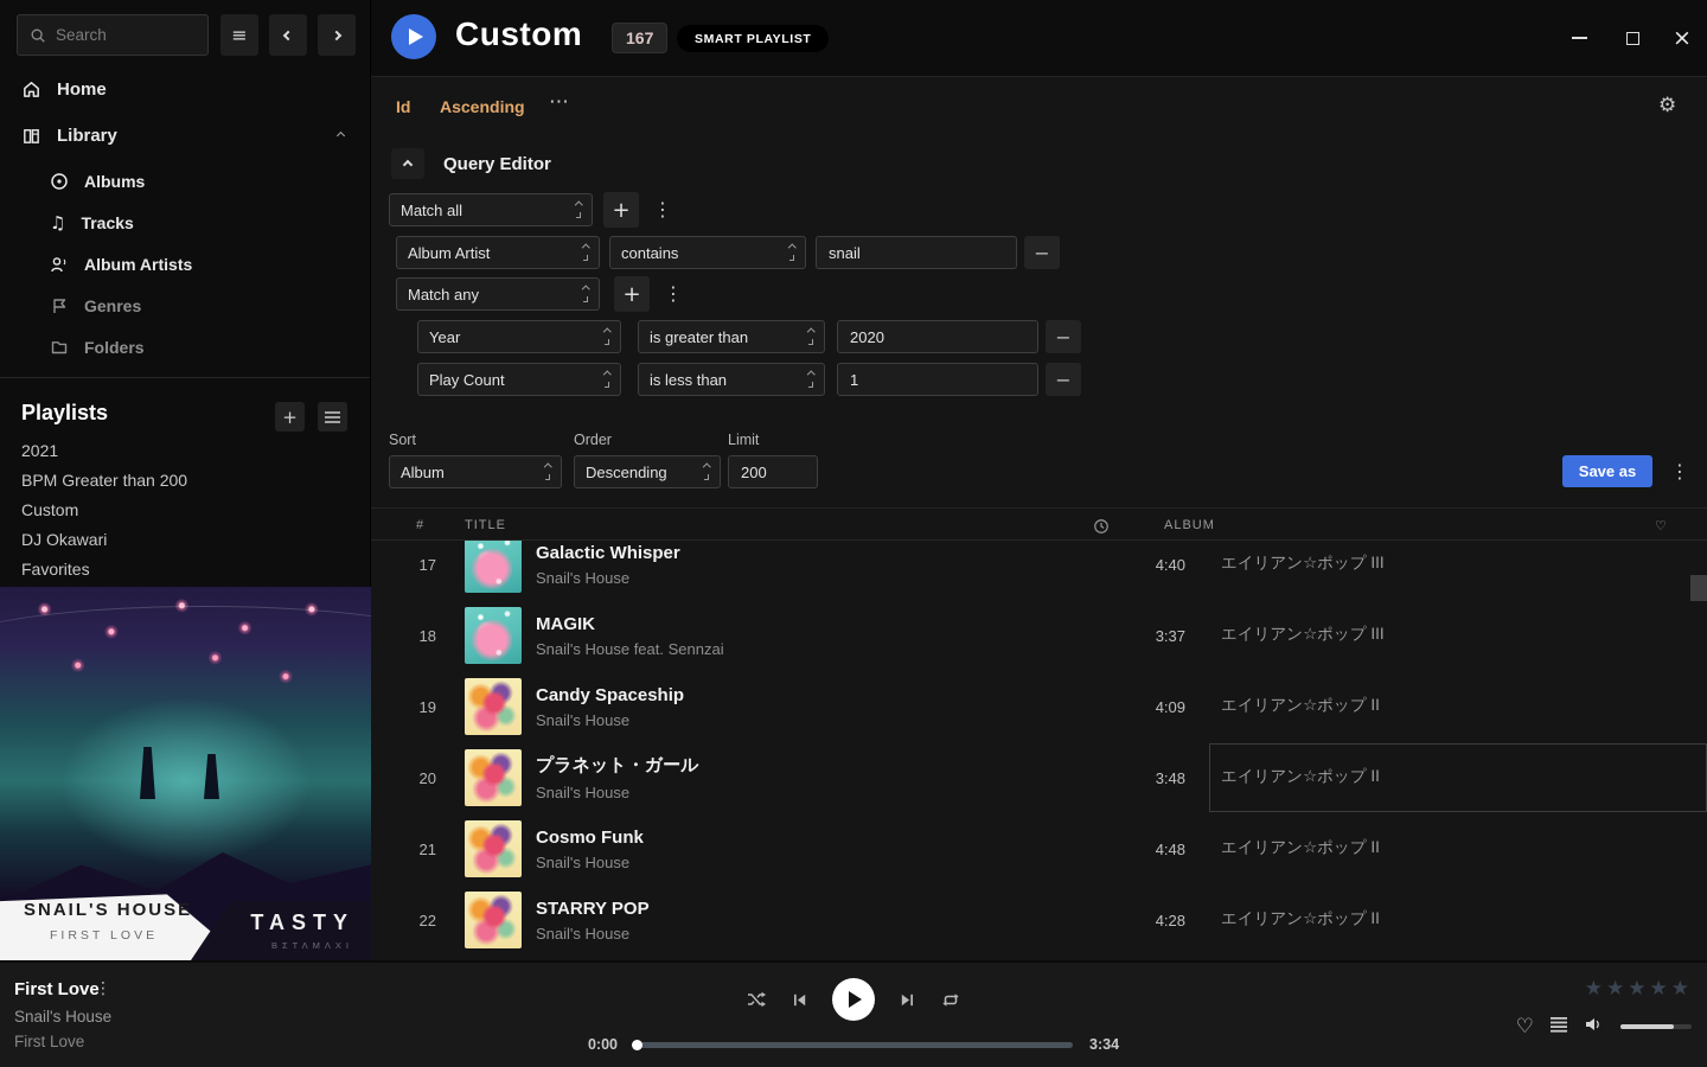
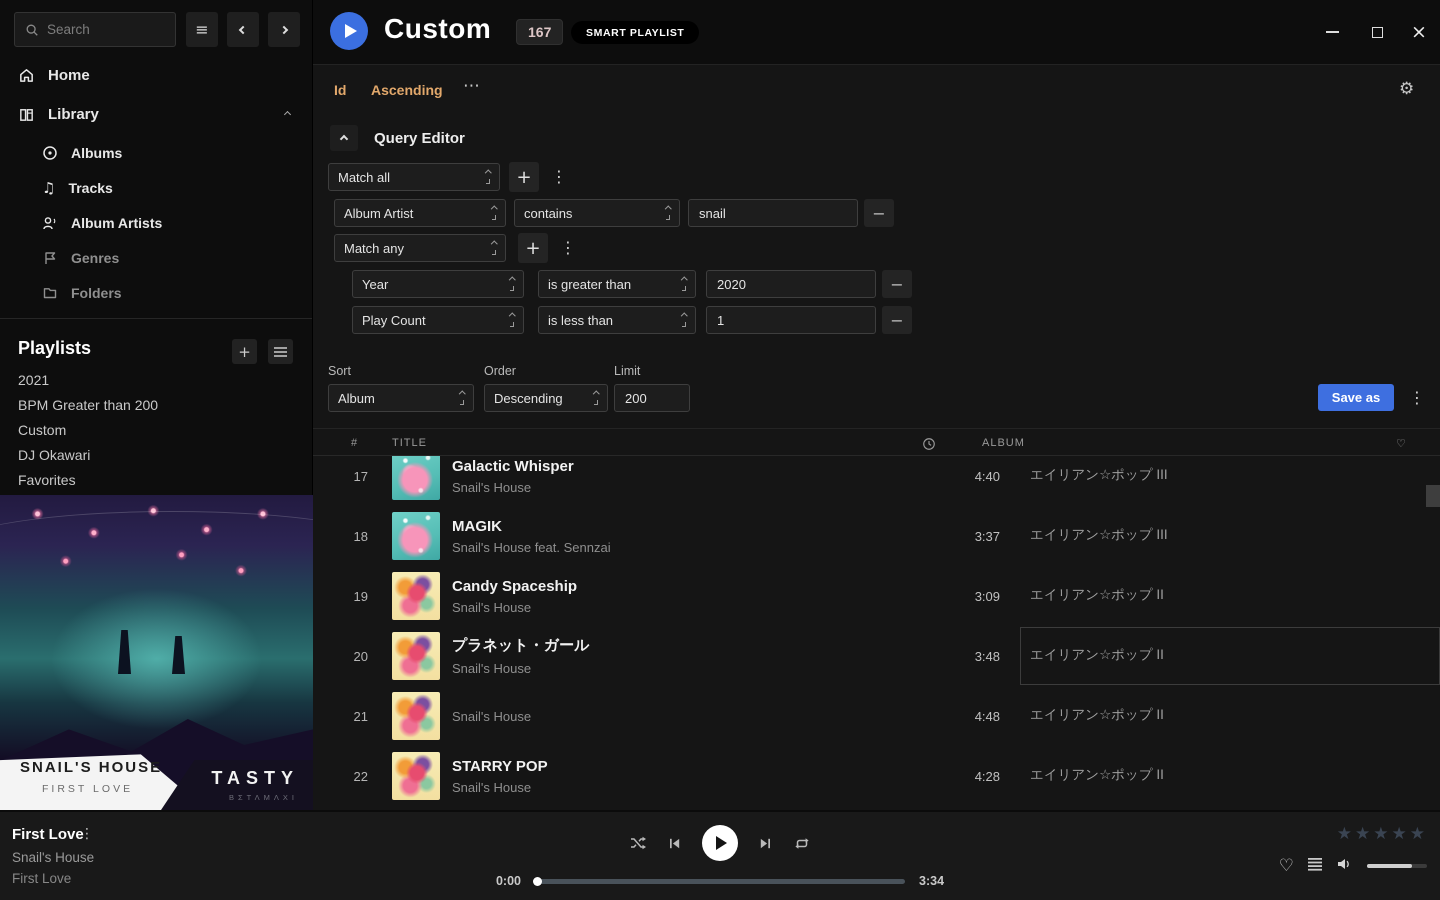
  Search
  ≡
  Home
  Library
  Albums
  ♫
  Tracks
  Album Artists
  Genres
  Folders
  Playlists
  +
  2021
  BPM Greater than 200
  Custom
  DJ Okawari
  Favorites
  SNAIL'S HOUSE
  FIRST LOVE
  TASTY
  ΒΣΤΛΜΛΧΙ
  Custom
  167
  SMART PLAYLIST
  ×
  Id
  Ascending
  ⋯
  ⚙
  Query Editor
  Match all
  +
  ⋮
  Album Artist
  contains
  snail
  −
  Match any
  +
  ⋮
  Year
  is greater than
  2020
  −
  Play Count
  is less than
  1
  −
  Sort
  Order
  Limit
  Album
  Descending
  200
  Save as
  ⋮
  #
  TITLE
  ALBUM
  ♡
  17
  Galactic Whisper
  Snail's House
  4:40
  エイリアン☆ポップ III
  18
  MAGIK
  Snail's House feat. Sennzai
  3:37
  エイリアン☆ポップ III
  19
  Candy Spaceship
  Snail's House
- 4:09
+ 3:09
  エイリアン☆ポップ II
  20
  プラネット・ガール
  Snail's House
  3:48
  エイリアン☆ポップ II
  21
- Cosmo Funk
  Snail's House
  4:48
  エイリアン☆ポップ II
  22
  STARRY POP
  Snail's House
  4:28
  エイリアン☆ポップ II
  First Love
  ⋮
  Snail's House
  First Love
  0:00
  3:34
  ★
  ★
  ★
  ★
  ★
  ♡
